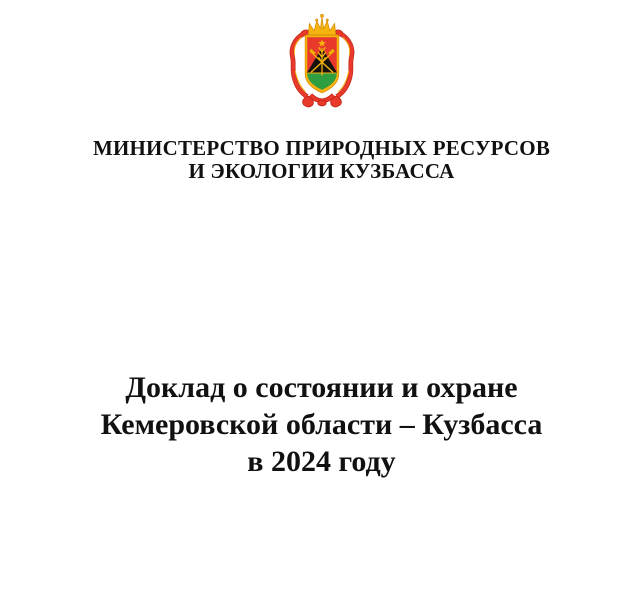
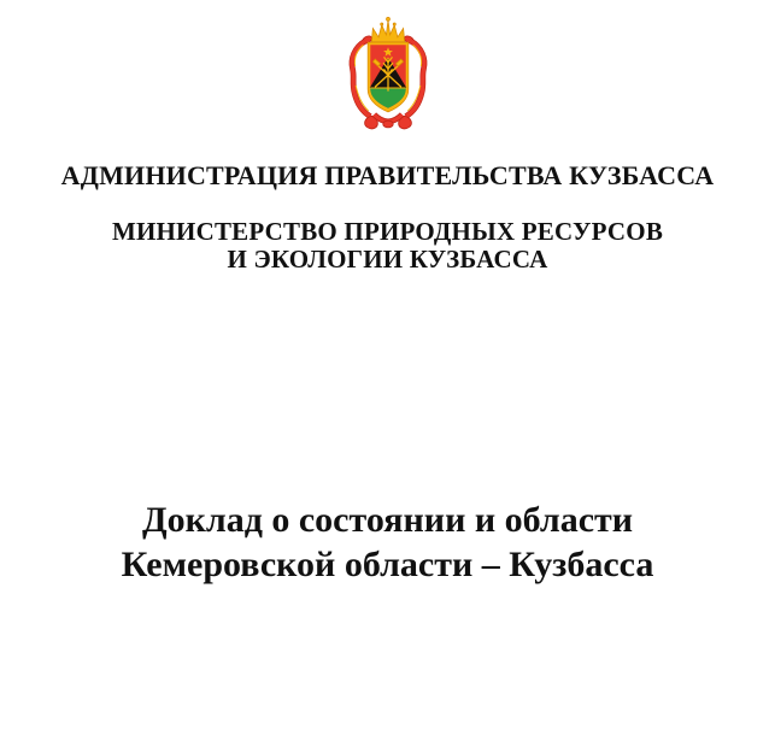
+ АДМИНИСТРАЦИЯ ПРАВИТЕЛЬСТВА КУЗБАССА
  МИНИСТЕРСТВО ПРИРОДНЫХ РЕСУРСОВ
  И ЭКОЛОГИИ КУЗБАССА
- Доклад о состоянии и охране
+ Доклад о состоянии и области
  Кемеровской области – Кузбасса
- в 2024 году
